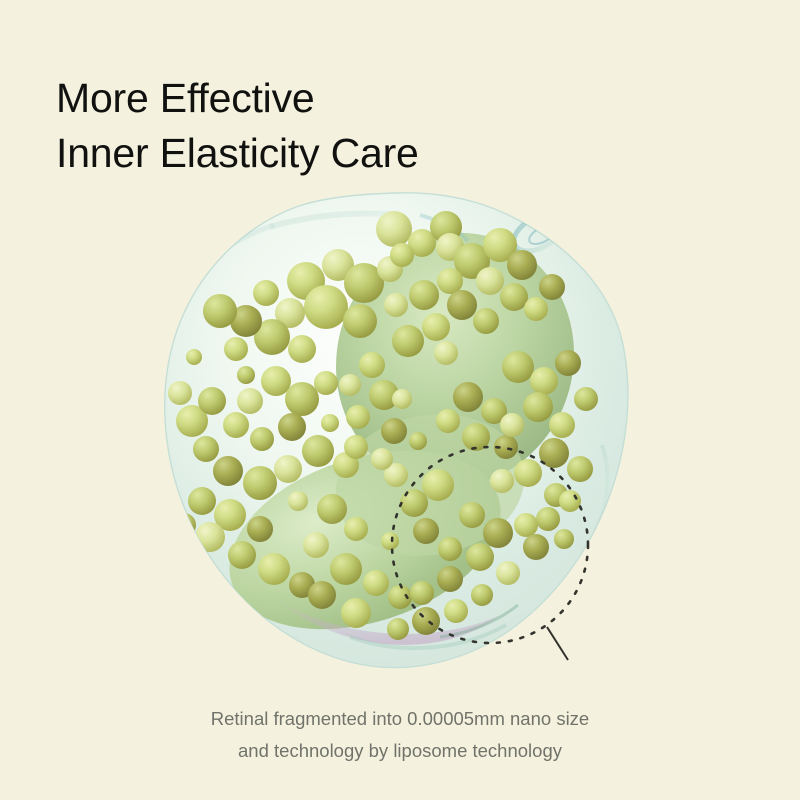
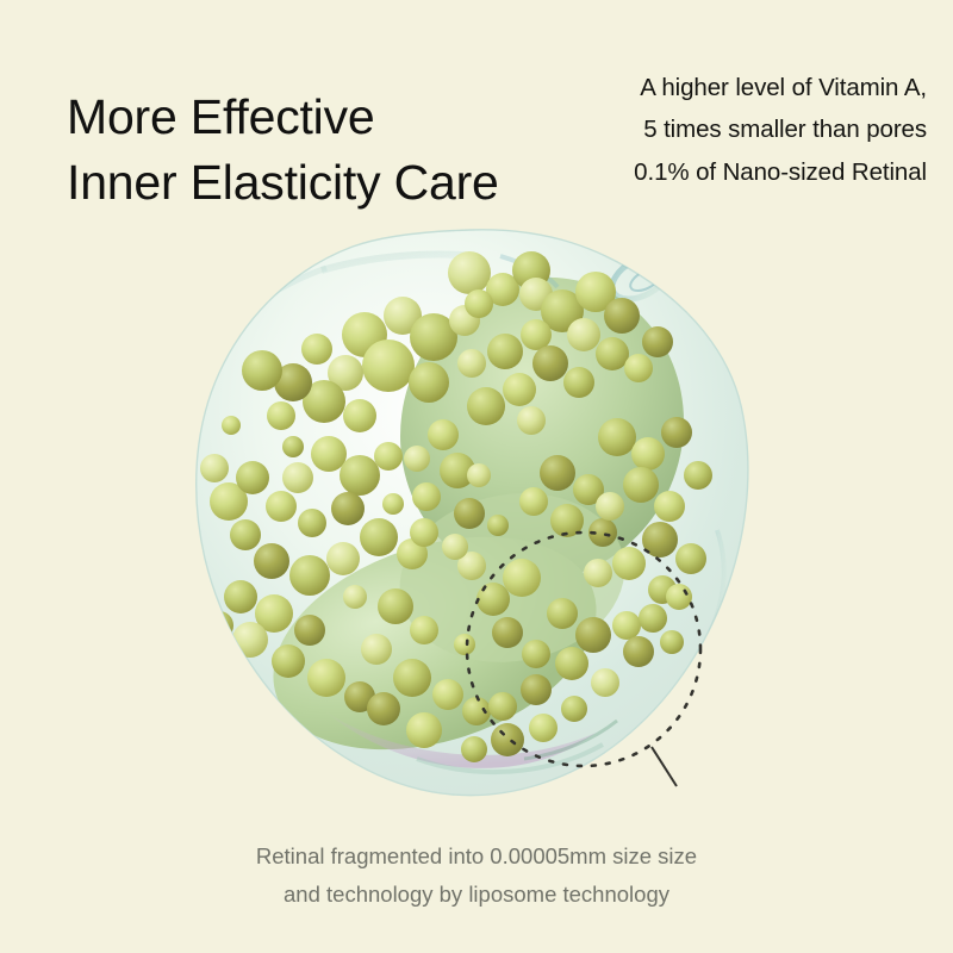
  More Effective
  Inner Elasticity Care
+ A higher level of Vitamin A,
+ 5 times smaller than pores
+ 0.1% of Nano-sized Retinal
- Retinal fragmented into 0.00005mm nano size
+ Retinal fragmented into 0.00005mm size size
  and technology by liposome technology
